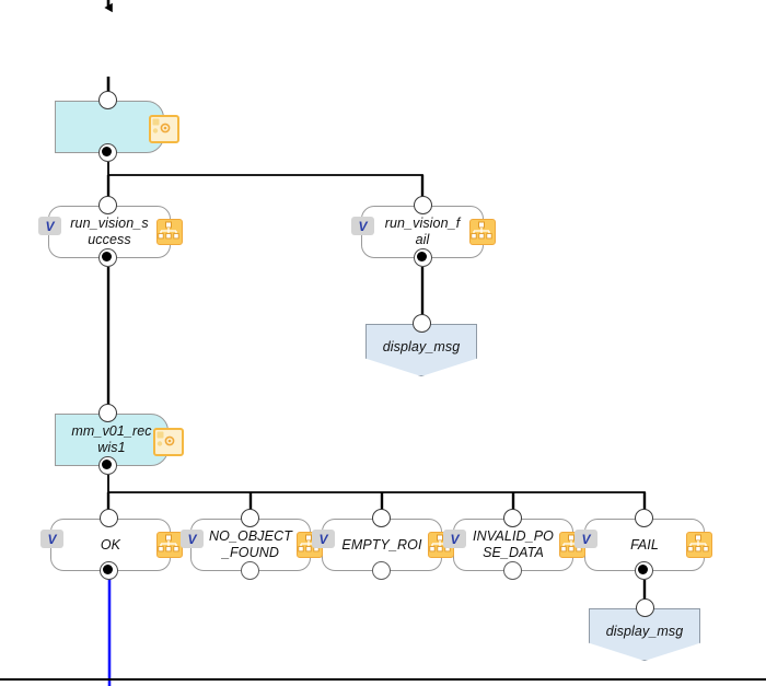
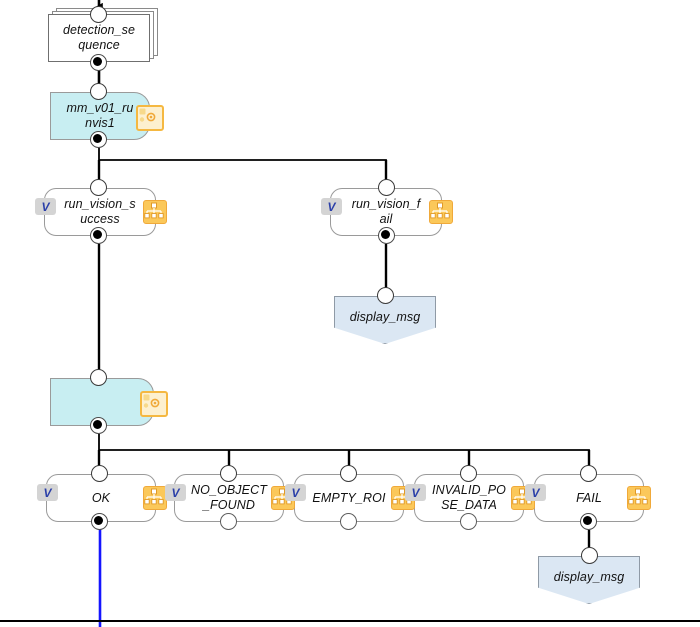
+ detection_se
+ quence
+ mm_v01_ru
+ nvis1
  run_vision_s
  uccess
  V
  run_vision_f
  ail
  V
  display_msg
- mm_v01_rec
- wis1
  OK
  V
  NO_OBJECT
  _FOUND
  V
  EMPTY_ROI
  V
  INVALID_PO
  SE_DATA
  V
  FAIL
  V
  display_msg
